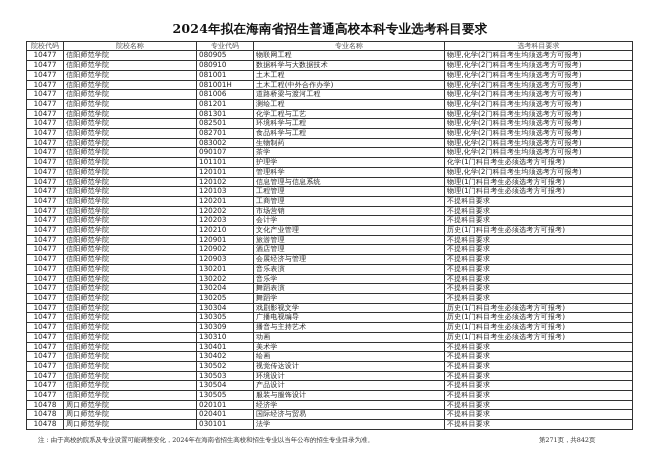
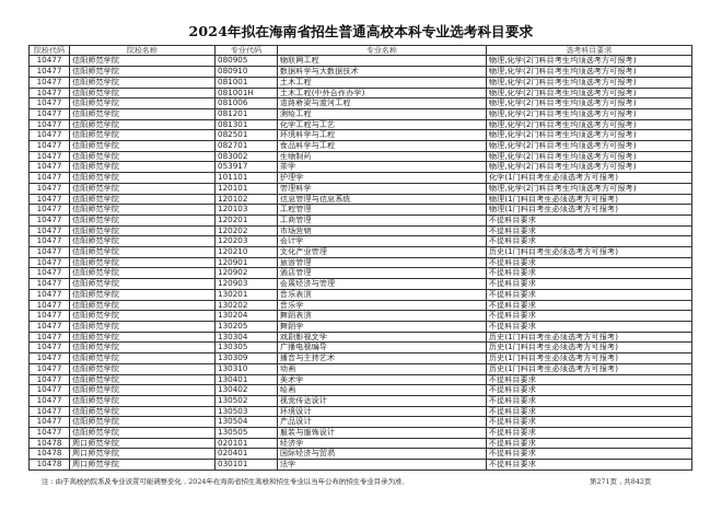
  2024年拟在海南省招生普通高校本科专业选考科目要求
  院校代码	院校名称	专业代码	专业名称	选考科目要求
  10477	信阳师范学院	080905	物联网工程	物理,化学(2门科目考生均须选考方可报考)
  10477	信阳师范学院	080910	数据科学与大数据技术	物理,化学(2门科目考生均须选考方可报考)
  10477	信阳师范学院	081001	土木工程	物理,化学(2门科目考生均须选考方可报考)
  10477	信阳师范学院	081001H	土木工程(中外合作办学)	物理,化学(2门科目考生均须选考方可报考)
  10477	信阳师范学院	081006	道路桥梁与渡河工程	物理,化学(2门科目考生均须选考方可报考)
  10477	信阳师范学院	081201	测绘工程	物理,化学(2门科目考生均须选考方可报考)
  10477	信阳师范学院	081301	化学工程与工艺	物理,化学(2门科目考生均须选考方可报考)
  10477	信阳师范学院	082501	环境科学与工程	物理,化学(2门科目考生均须选考方可报考)
  10477	信阳师范学院	082701	食品科学与工程	物理,化学(2门科目考生均须选考方可报考)
  10477	信阳师范学院	083002	生物制药	物理,化学(2门科目考生均须选考方可报考)
- 10477	信阳师范学院	090107	茶学	物理,化学(2门科目考生均须选考方可报考)
+ 10477	信阳师范学院	053917	茶学	物理,化学(2门科目考生均须选考方可报考)
  10477	信阳师范学院	101101	护理学	化学(1门科目考生必须选考方可报考)
  10477	信阳师范学院	120101	管理科学	物理,化学(2门科目考生均须选考方可报考)
  10477	信阳师范学院	120102	信息管理与信息系统	物理(1门科目考生必须选考方可报考)
  10477	信阳师范学院	120103	工程管理	物理(1门科目考生必须选考方可报考)
  10477	信阳师范学院	120201	工商管理	不提科目要求
  10477	信阳师范学院	120202	市场营销	不提科目要求
  10477	信阳师范学院	120203	会计学	不提科目要求
  10477	信阳师范学院	120210	文化产业管理	历史(1门科目考生必须选考方可报考)
  10477	信阳师范学院	120901	旅游管理	不提科目要求
  10477	信阳师范学院	120902	酒店管理	不提科目要求
  10477	信阳师范学院	120903	会展经济与管理	不提科目要求
  10477	信阳师范学院	130201	音乐表演	不提科目要求
  10477	信阳师范学院	130202	音乐学	不提科目要求
  10477	信阳师范学院	130204	舞蹈表演	不提科目要求
  10477	信阳师范学院	130205	舞蹈学	不提科目要求
  10477	信阳师范学院	130304	戏剧影视文学	历史(1门科目考生必须选考方可报考)
  10477	信阳师范学院	130305	广播电视编导	历史(1门科目考生必须选考方可报考)
  10477	信阳师范学院	130309	播音与主持艺术	历史(1门科目考生必须选考方可报考)
  10477	信阳师范学院	130310	动画	历史(1门科目考生必须选考方可报考)
  10477	信阳师范学院	130401	美术学	不提科目要求
  10477	信阳师范学院	130402	绘画	不提科目要求
  10477	信阳师范学院	130502	视觉传达设计	不提科目要求
  10477	信阳师范学院	130503	环境设计	不提科目要求
  10477	信阳师范学院	130504	产品设计	不提科目要求
  10477	信阳师范学院	130505	服装与服饰设计	不提科目要求
  10478	周口师范学院	020101	经济学	不提科目要求
  10478	周口师范学院	020401	国际经济与贸易	不提科目要求
  10478	周口师范学院	030101	法学	不提科目要求
  注：由于高校的院系及专业设置可能调整变化，2024年在海南省招生高校和招生专业以当年公布的招生专业目录为准。
  第271页，共842页
